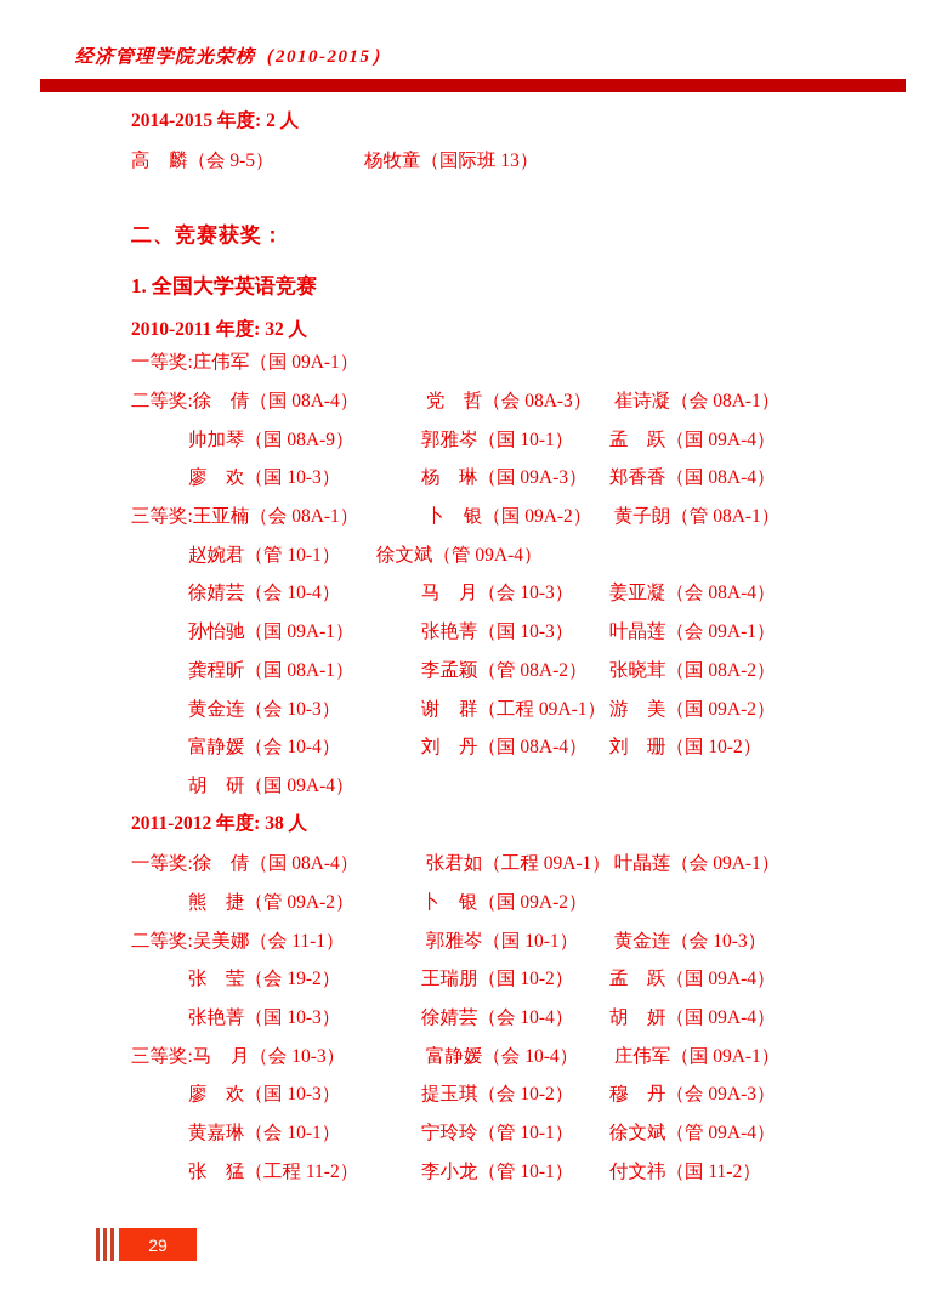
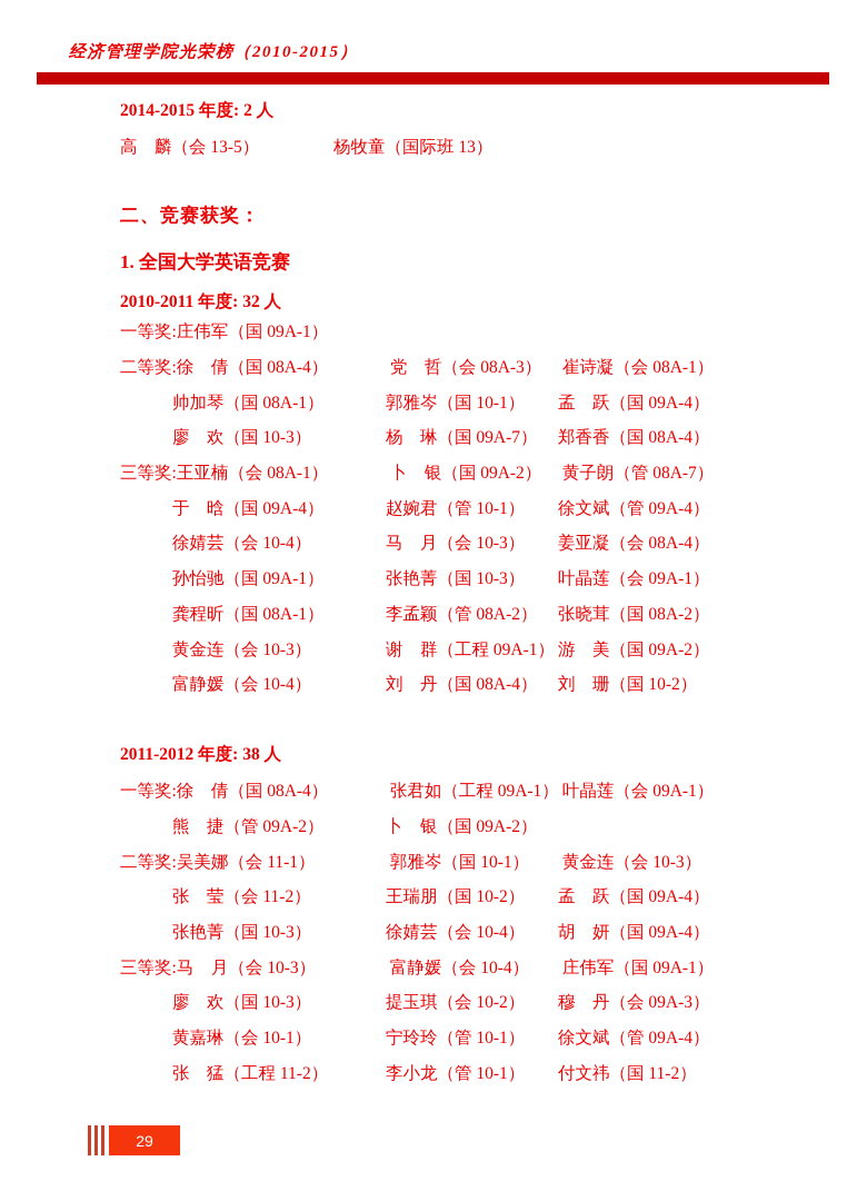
  经济管理学院光荣榜（2010-2015）
  2014-2015 年度: 2 人
- 高 麟（会 9-5）
+ 高 麟（会 13-5）
  杨牧童（国际班 13）
  二、竞赛获奖：
  1. 全国大学英语竞赛
  2010-2011 年度: 32 人
  一等奖:
  庄伟军（国 09A-1）
  二等奖:
  徐 倩（国 08A-4）
  党 哲（会 08A-3）
  崔诗凝（会 08A-1）
- 帅加琴（国 08A-9）
+ 帅加琴（国 08A-1）
  郭雅岑（国 10-1）
  孟 跃（国 09A-4）
  廖 欢（国 10-3）
- 杨 琳（国 09A-3）
+ 杨 琳（国 09A-7）
  郑香香（国 08A-4）
  三等奖:
  王亚楠（会 08A-1）
  卜 银（国 09A-2）
- 黄子朗（管 08A-1）
+ 黄子朗（管 08A-7）
+ 于 晗（国 09A-4）
  赵婉君（管 10-1）
  徐文斌（管 09A-4）
  徐婧芸（会 10-4）
  马 月（会 10-3）
  姜亚凝（会 08A-4）
  孙怡驰（国 09A-1）
  张艳菁（国 10-3）
  叶晶莲（会 09A-1）
  龚程昕（国 08A-1）
  李孟颖（管 08A-2）
  张晓茸（国 08A-2）
  黄金连（会 10-3）
  谢 群（工程 09A-1）
  游 美（国 09A-2）
  富静媛（会 10-4）
  刘 丹（国 08A-4）
  刘 珊（国 10-2）
- 胡 研（国 09A-4）
  2011-2012 年度: 38 人
  一等奖:
  徐 倩（国 08A-4）
  张君如（工程 09A-1）
  叶晶莲（会 09A-1）
  熊 捷（管 09A-2）
  卜 银（国 09A-2）
  二等奖:
  吴美娜（会 11-1）
  郭雅岑（国 10-1）
  黄金连（会 10-3）
- 张 莹（会 19-2）
+ 张 莹（会 11-2）
  王瑞朋（国 10-2）
  孟 跃（国 09A-4）
  张艳菁（国 10-3）
  徐婧芸（会 10-4）
  胡 妍（国 09A-4）
  三等奖:
  马 月（会 10-3）
  富静媛（会 10-4）
  庄伟军（国 09A-1）
  廖 欢（国 10-3）
  提玉琪（会 10-2）
  穆 丹（会 09A-3）
  黄嘉琳（会 10-1）
  宁玲玲（管 10-1）
  徐文斌（管 09A-4）
  张 猛（工程 11-2）
  李小龙（管 10-1）
  付文祎（国 11-2）
  29
